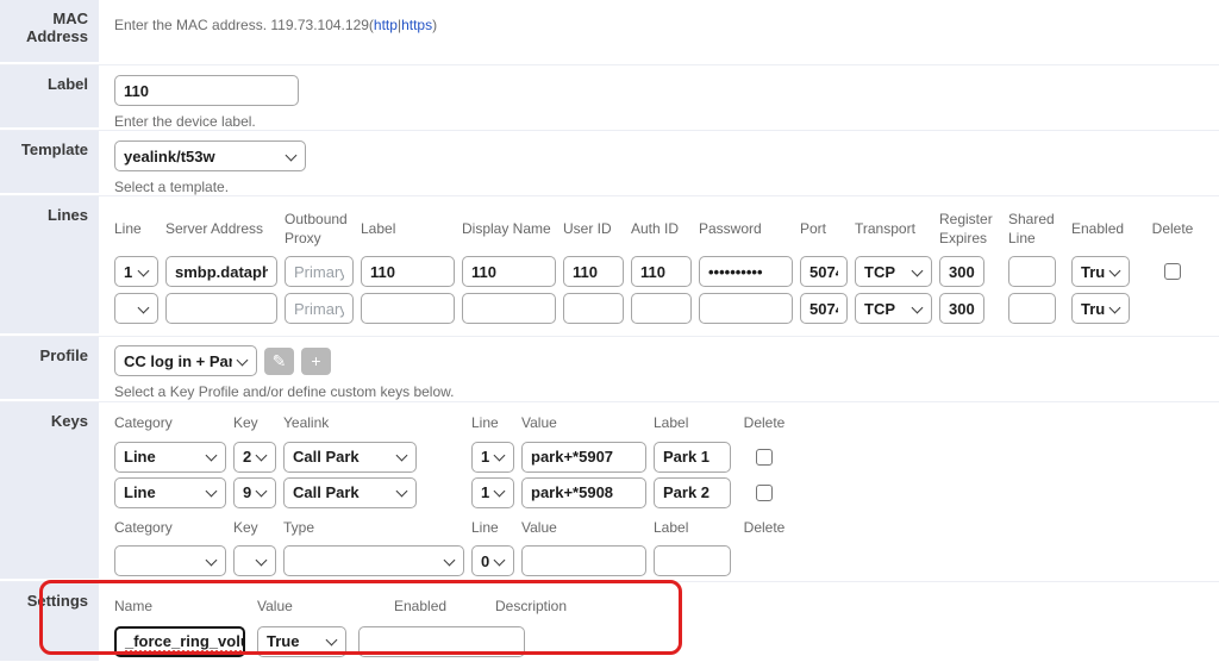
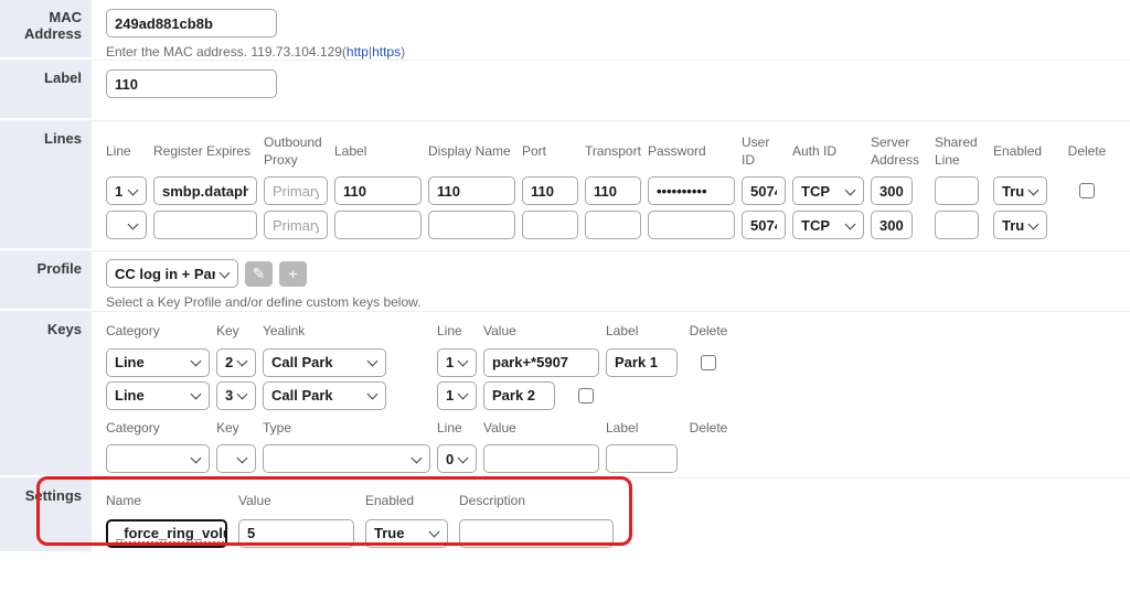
  MAC Address
+ 249ad881cb8b
  Enter the MAC address. 119.73.104.129(http|https)
  Label
  110
- Enter the device label.
- Template
- yealink/t53w
- Select a template.
  Lines
  Line
- Server Address
+ Register Expires
  Outbound Proxy
  Label
  Display Name
- User ID
+ Port
- Auth ID
+ Transport
  Password
- Port
+ User ID
- Transport
+ Auth ID
- Register Expires
+ Server Address
  Shared Line
  Enabled
  Delete
  1
  Primary
  110
  110
  110
  110
  ••••••••••
  507
  TCP
  300
  Tru
  Primary
  507
  TCP
  300
  Tru
  Profile
  CC log in + Par
  ✎
  +
  Select a Key Profile and/or define custom keys below.
  Keys
  Category
  Key
  Yealink
  Line
  Value
  Label
  Delete
  Line
  2
  Call Park
  1
  park+*5907
  Park 1
  Line
- 9
+ 3
  Call Park
  1
- park+*5908
  Park 2
  Category
  Key
  Type
  Line
  Value
  Label
  Delete
  0
  Settings
  Name
  Value
  Enabled
  Description
  _force_ring_vol
+ 5
  True
